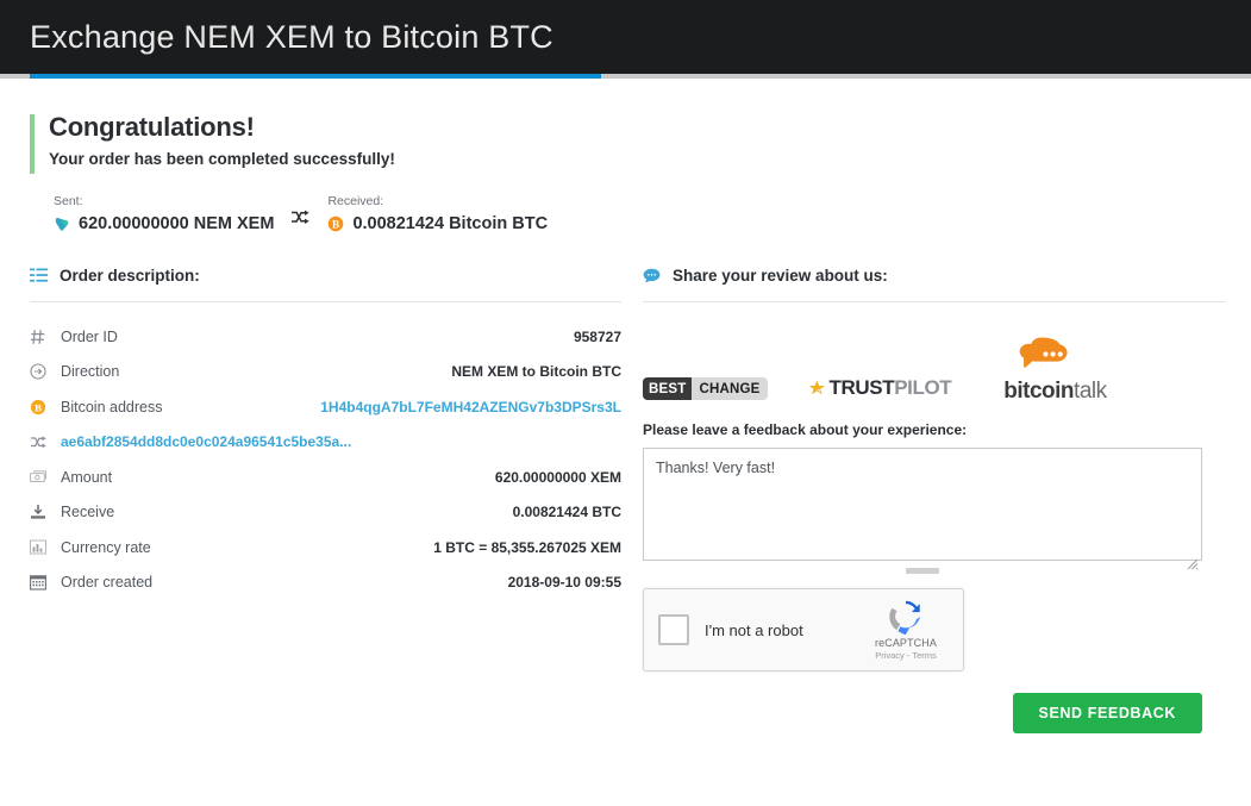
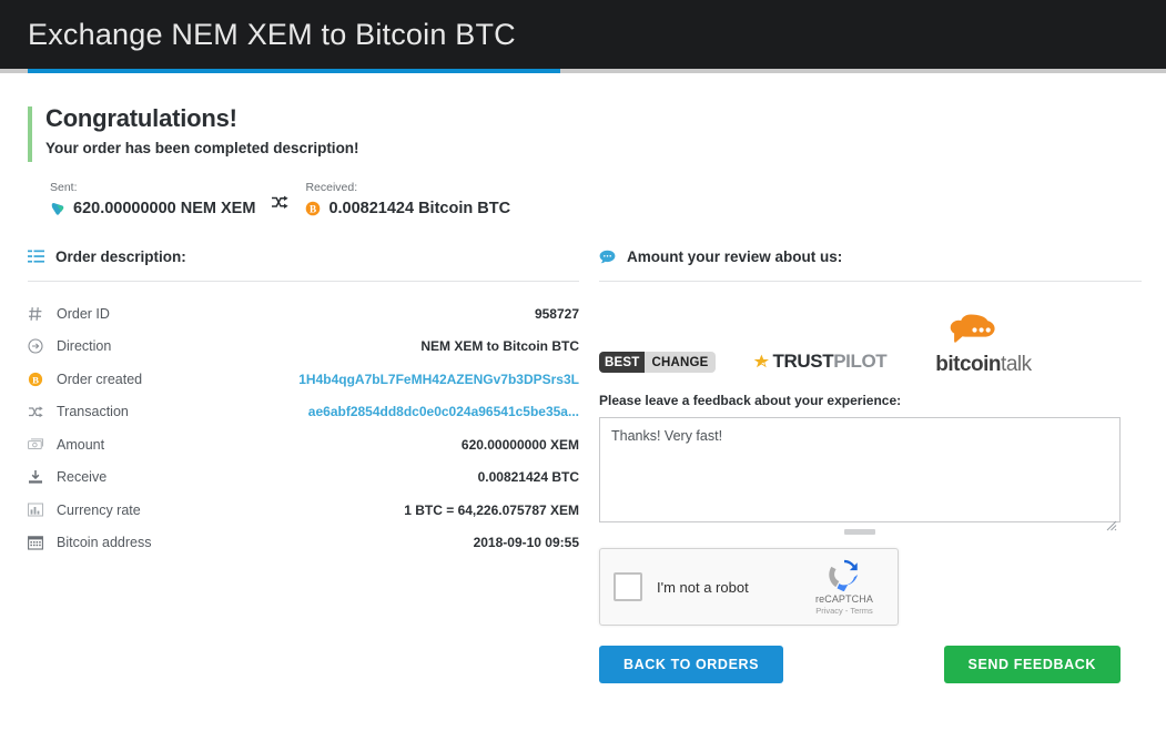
  Exchange NEM XEM to Bitcoin BTC
  Congratulations!
- Your order has been completed successfully!
+ Your order has been completed description!
  Sent:
  620.00000000 NEM XEM
  Received:
  B
  0.00821424 Bitcoin BTC
  Order description:
  Order ID
  958727
  Direction
  NEM XEM to Bitcoin BTC
  B
- Bitcoin address
+ Order created
  1H4b4qgA7bL7FeMH42AZENGv7b3DPSrs3L
+ Transaction
  ae6abf2854dd8dc0e0c024a96541c5be35a...
  Amount
  620.00000000 XEM
  Receive
  0.00821424 BTC
  Currency rate
- 1 BTC = 85,355.267025 XEM
+ 1 BTC = 64,226.075787 XEM
- Order created
+ Bitcoin address
  2018-09-10 09:55
- Share your review about us:
+ Amount your review about us:
  BEST
  CHANGE
  TRUSTPILOT
  bitcointalk
  Please leave a feedback about your experience:
  Thanks! Very fast!
  I'm not a robot
  reCAPTCHA
  Privacy - Terms
+ BACK TO ORDERS
  SEND FEEDBACK
